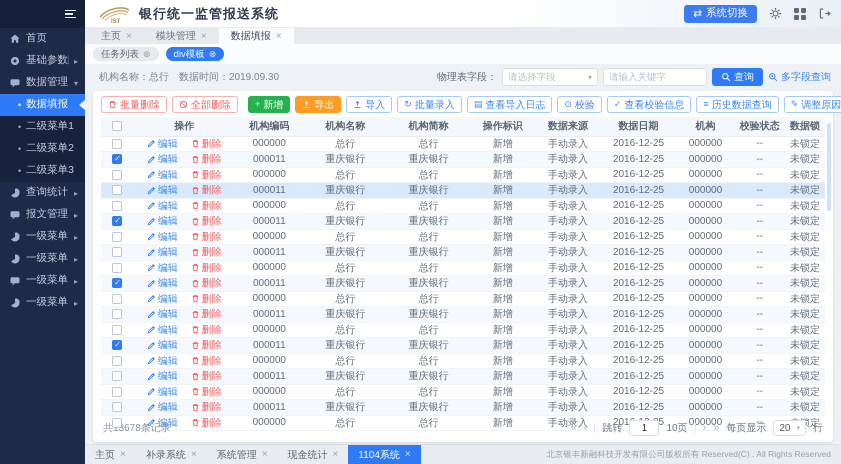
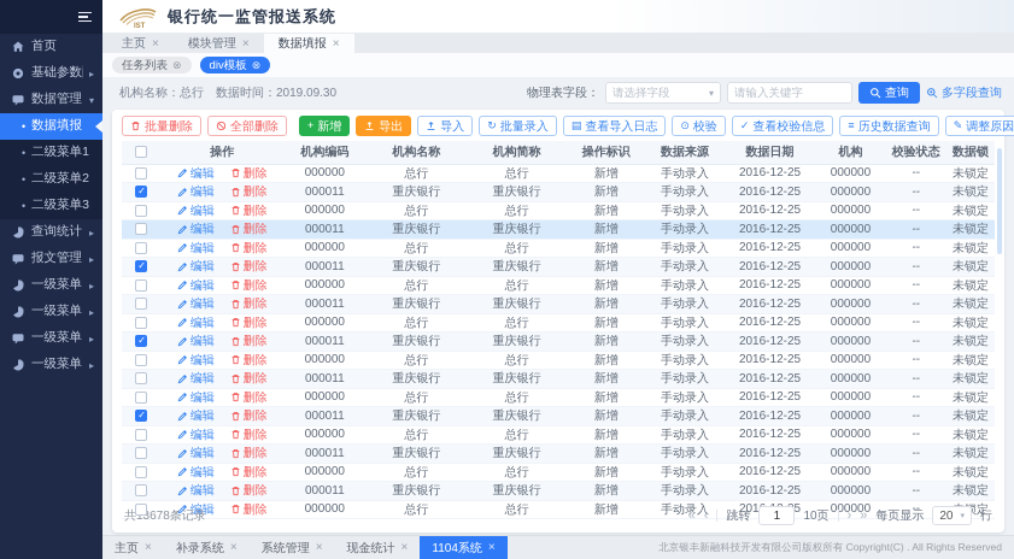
  首页
  ▸
  数据管理
  ▾
  •
  数据填报
  •
  二级菜单1
  •
  二级菜单2
  •
  二级菜单3
  查询统计
  ▸
  报文管理
  ▸
  一级菜单
  ▸
  一级菜单
  ▸
  一级菜单
  ▸
  一级菜单
  ▸
  银行统一监管报送系统
- ⇄
- 系统切换
  主页
  ×
  模块管理
  ×
  数据填报
  ×
  任务列表
  ⊗
  div模板
  ⊗
  机构名称：总行
  数据时间：2019.09.30
  物理表字段：
  请选择字段
  ▾
  请输入关键字
  查询
  多字段查询
  批量删除
  全部删除
  +
  新增
  导出
  导入
  ↻
  批量录入
  ▤
  查看导入日志
  ⊙
  校验
  ✓
  查看校验信息
  ≡
  历史数据查询
  ✎
  调整原因
  	操作	机构编码	机构名称	机构简称	操作标识	数据来源	数据日期	机构	校验状态	数据锁
  	编辑 删除	000000	总行	总行	新增	手动录入	2016-12-25	000000	--	未锁定
  	编辑 删除	000011	重庆银行	重庆银行	新增	手动录入	2016-12-25	000000	--	未锁定
  	编辑 删除	000000	总行	总行	新增	手动录入	2016-12-25	000000	--	未锁定
  	编辑 删除	000011	重庆银行	重庆银行	新增	手动录入	2016-12-25	000000	--	未锁定
  	编辑 删除	000000	总行	总行	新增	手动录入	2016-12-25	000000	--	未锁定
  	编辑 删除	000011	重庆银行	重庆银行	新增	手动录入	2016-12-25	000000	--	未锁定
  	编辑 删除	000000	总行	总行	新增	手动录入	2016-12-25	000000	--	未锁定
  	编辑 删除	000011	重庆银行	重庆银行	新增	手动录入	2016-12-25	000000	--	未锁定
  	编辑 删除	000000	总行	总行	新增	手动录入	2016-12-25	000000	--	未锁定
  	编辑 删除	000011	重庆银行	重庆银行	新增	手动录入	2016-12-25	000000	--	未锁定
  	编辑 删除	000000	总行	总行	新增	手动录入	2016-12-25	000000	--	未锁定
  	编辑 删除	000011	重庆银行	重庆银行	新增	手动录入	2016-12-25	000000	--	未锁定
  	编辑 删除	000000	总行	总行	新增	手动录入	2016-12-25	000000	--	未锁定
  	编辑 删除	000011	重庆银行	重庆银行	新增	手动录入	2016-12-25	000000	--	未锁定
  	编辑 删除	000000	总行	总行	新增	手动录入	2016-12-25	000000	--	未锁定
  	编辑 删除	000011	重庆银行	重庆银行	新增	手动录入	2016-12-25	000000	--	未锁定
  	编辑 删除	000000	总行	总行	新增	手动录入	2016-12-25	000000	--	未锁定
  	编辑 删除	000011	重庆银行	重庆银行	新增	手动录入	2016-12-25	000000	--	未锁定
  	编辑 删除	000000	总行	总行	新增	手动录入	2015	000000	--	定
  共13678条记录
  «
  ‹
  跳转
  1
  10页
  ›
  »
  每页显示
  20
  行
  主页
  ×
  补录系统
  ×
  系统管理
  ×
  现金统计
  ×
  1104系统
  ×
- 北京银丰新融科技开发有限公司版权所有 Reserved(C) . All Rights Reserved
+ 北京银丰新融科技开发有限公司版权所有 Copyright(C) . All Rights Reserved
